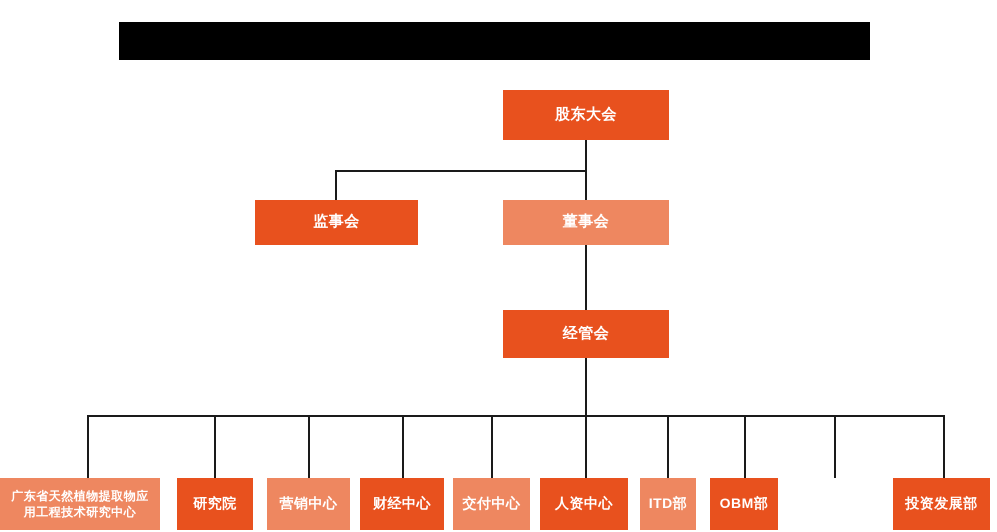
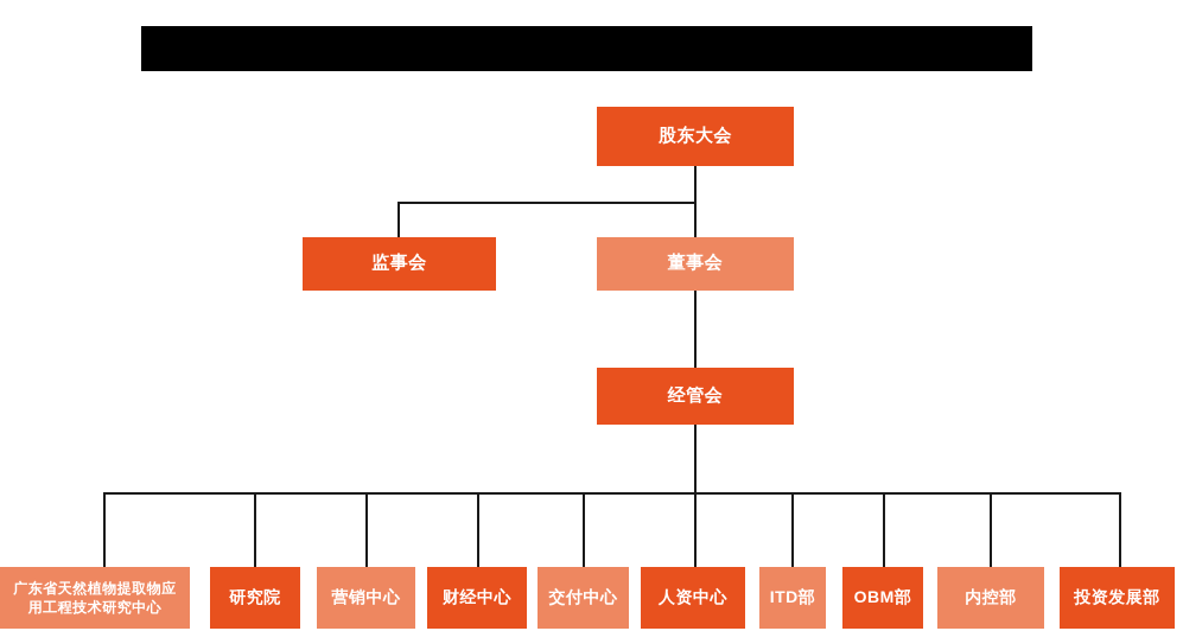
  股东大会
  监事会
  董事会
  经管会
  广东省天然植物提取物应
  用工程技术研究中心
  研究院
  营销中心
  财经中心
  交付中心
  人资中心
  ITD部
  OBM部
+ 内控部
  投资发展部
